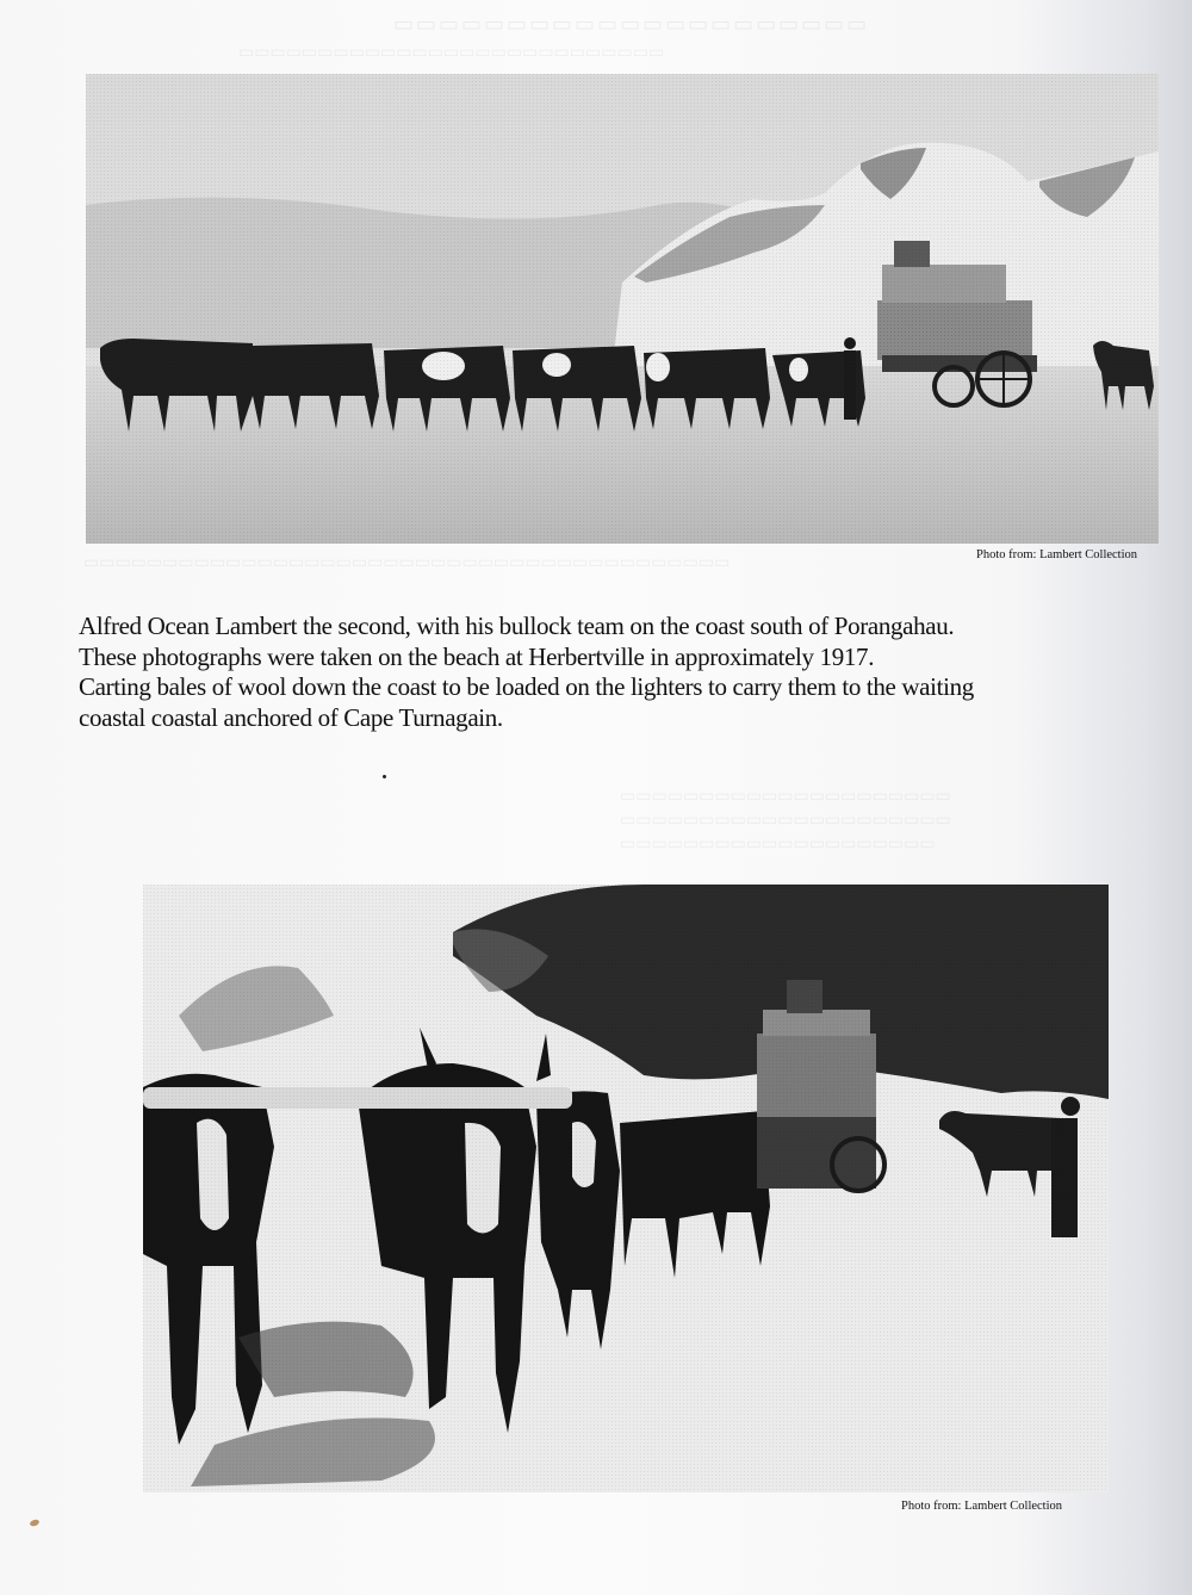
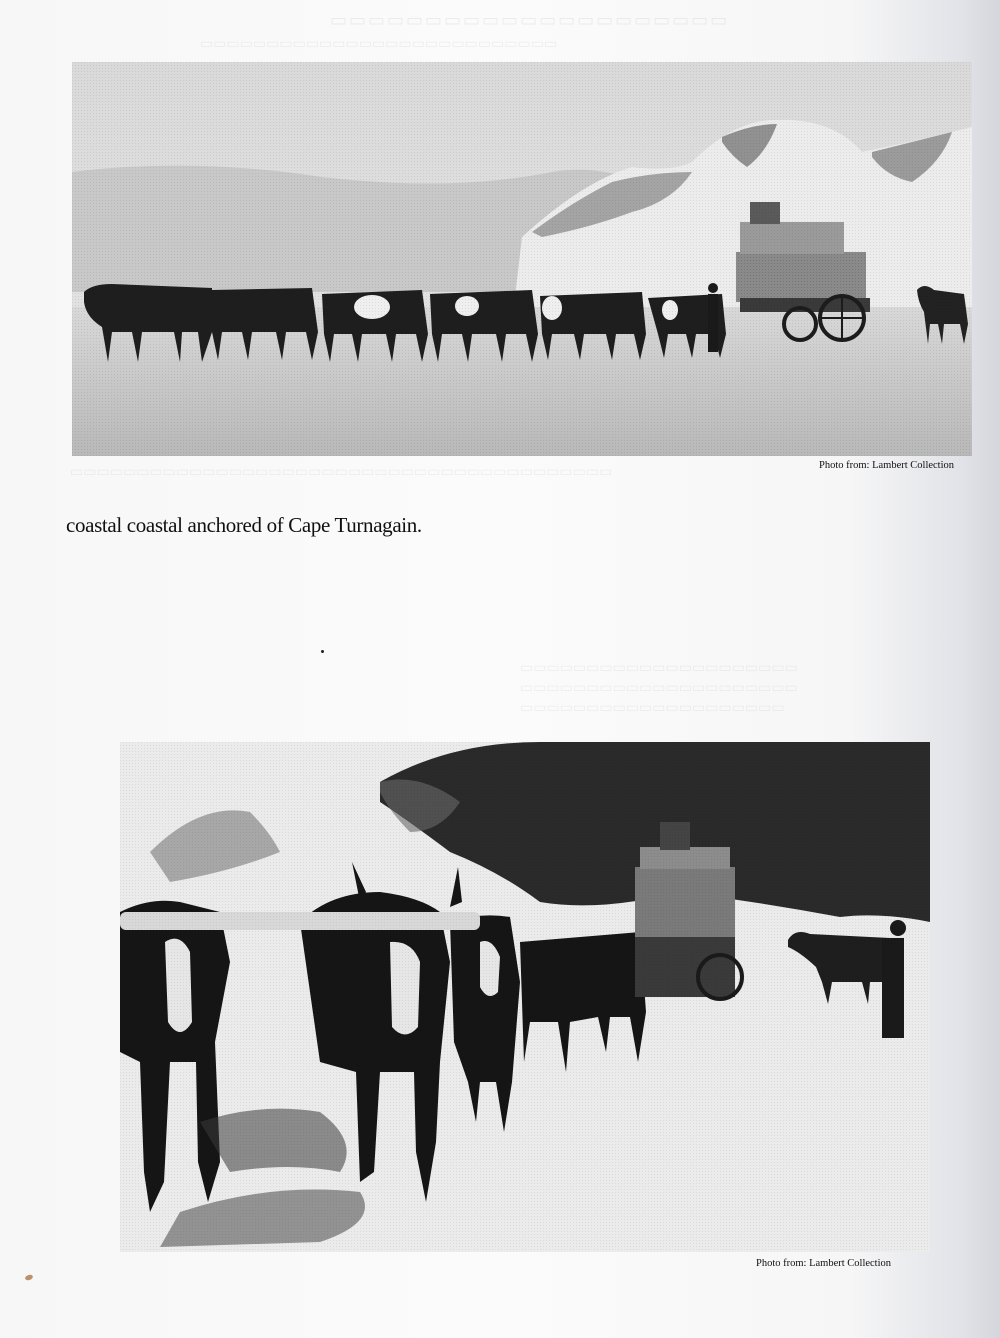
  Photo from: Lambert Collection
- Alfred Ocean Lambert the second, with his bullock team on the coast south of Porangahau.
- These photographs were taken on the beach at Herbertville in approximately 1917.
- Carting bales of wool down the coast to be loaded on the lighters to carry them to the waiting
  coastal coastal anchored of Cape Turnagain.
  Photo from: Lambert Collection
